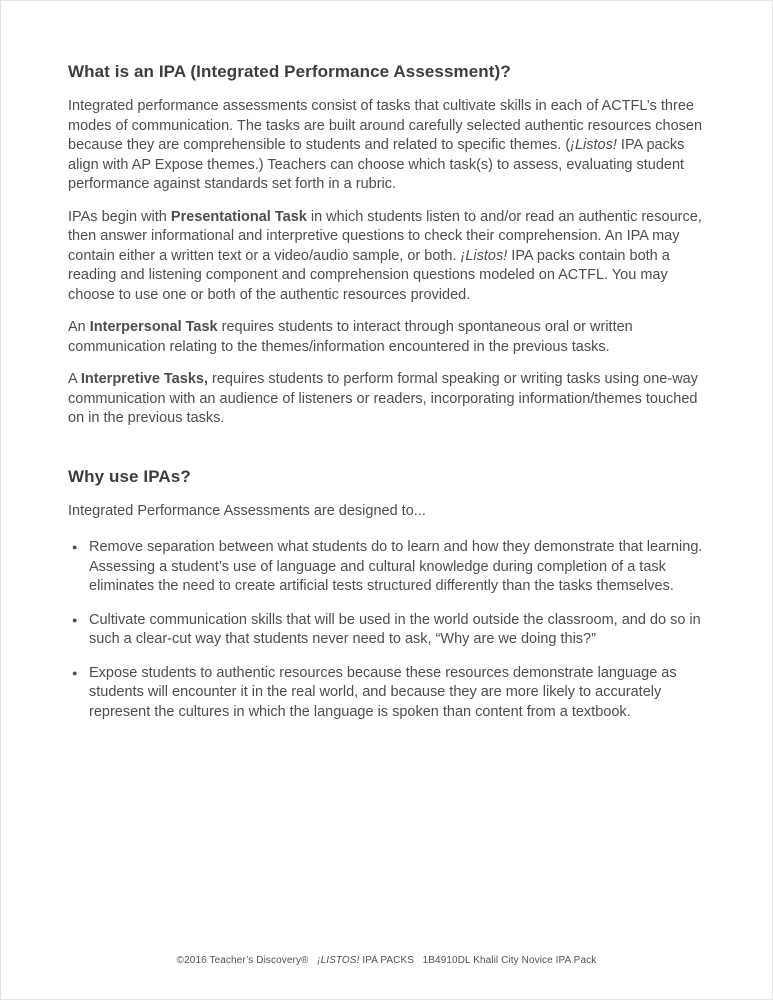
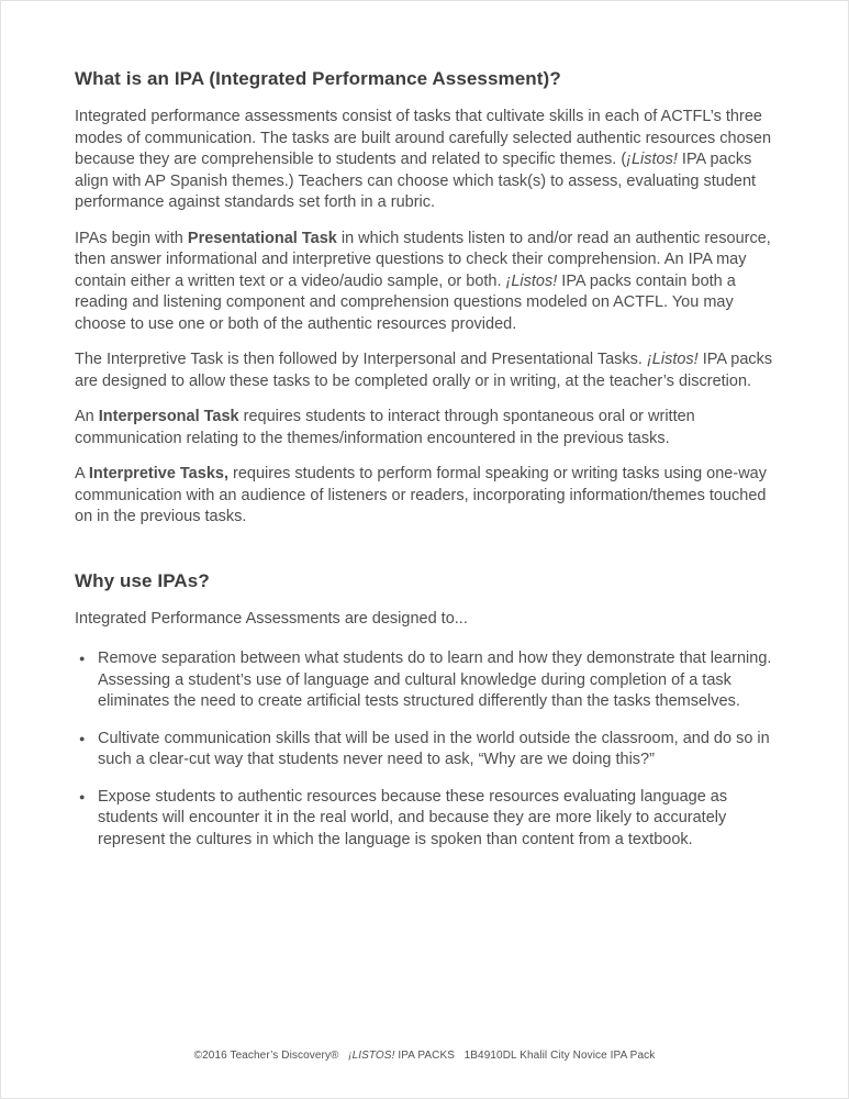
  What is an IPA (Integrated Performance Assessment)?
- Integrated performance assessments consist of tasks that cultivate skills in each of ACTFL’s three modes of communication. The tasks are built around carefully selected authentic resources chosen because they are comprehensible to students and related to specific themes. (¡Listos! IPA packs align with AP Expose themes.) Teachers can choose which task(s) to assess, evaluating student performance against standards set forth in a rubric.
+ Integrated performance assessments consist of tasks that cultivate skills in each of ACTFL’s three modes of communication. The tasks are built around carefully selected authentic resources chosen because they are comprehensible to students and related to specific themes. (¡Listos! IPA packs align with AP Spanish themes.) Teachers can choose which task(s) to assess, evaluating student performance against standards set forth in a rubric.
  IPAs begin with Presentational Task in which students listen to and/or read an authentic resource, then answer informational and interpretive questions to check their comprehension. An IPA may contain either a written text or a video/audio sample, or both. ¡Listos! IPA packs contain both a reading and listening component and comprehension questions modeled on ACTFL. You may choose to use one or both of the authentic resources provided.
+ The Interpretive Task is then followed by Interpersonal and Presentational Tasks. ¡Listos! IPA packs are designed to allow these tasks to be completed orally or in writing, at the teacher’s discretion.
  An Interpersonal Task requires students to interact through spontaneous oral or written communication relating to the themes/information encountered in the previous tasks.
  A Interpretive Tasks, requires students to perform formal speaking or writing tasks using one-way communication with an audience of listeners or readers, incorporating information/themes touched on in the previous tasks.
  Why use IPAs?
  Integrated Performance Assessments are designed to...
  ●
  Remove separation between what students do to learn and how they demonstrate that learning. Assessing a student’s use of language and cultural knowledge during completion of a task eliminates the need to create artificial tests structured differently than the tasks themselves.
  ●
  Cultivate communication skills that will be used in the world outside the classroom, and do so in such a clear-cut way that students never need to ask, “Why are we doing this?”
  ●
- Expose students to authentic resources because these resources demonstrate language as students will encounter it in the real world, and because they are more likely to accurately represent the cultures in which the language is spoken than content from a textbook.
+ Expose students to authentic resources because these resources evaluating language as students will encounter it in the real world, and because they are more likely to accurately represent the cultures in which the language is spoken than content from a textbook.
  ©2016 Teacher’s Discovery® ¡LISTOS! IPA PACKS 1B4910DL Khalil City Novice IPA Pack
